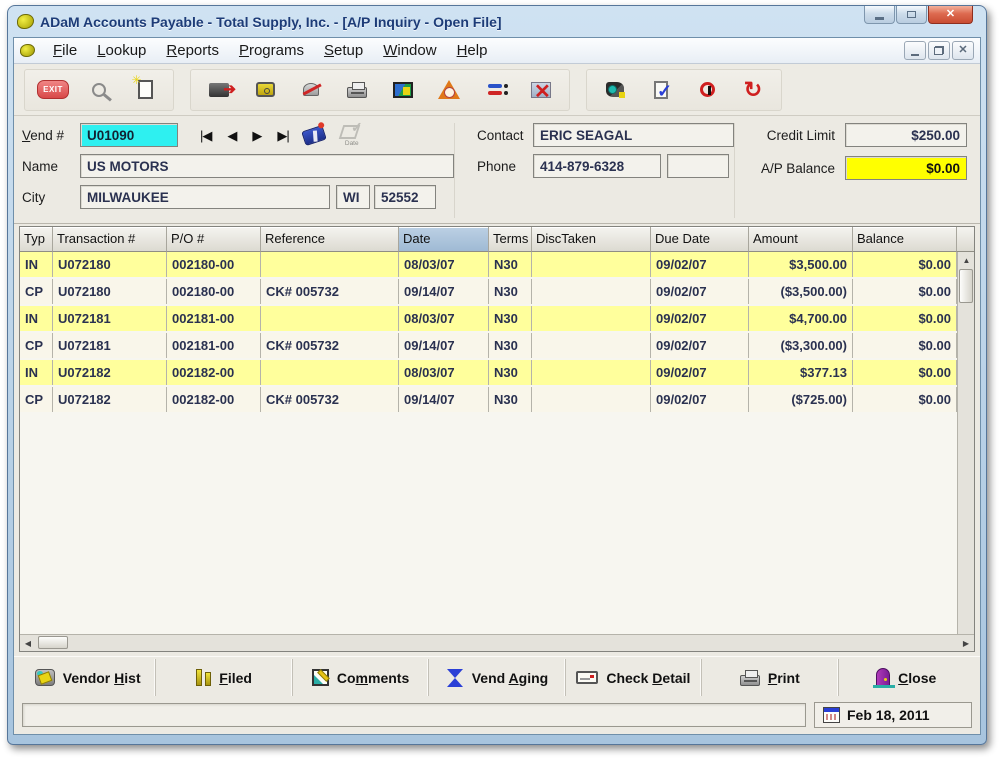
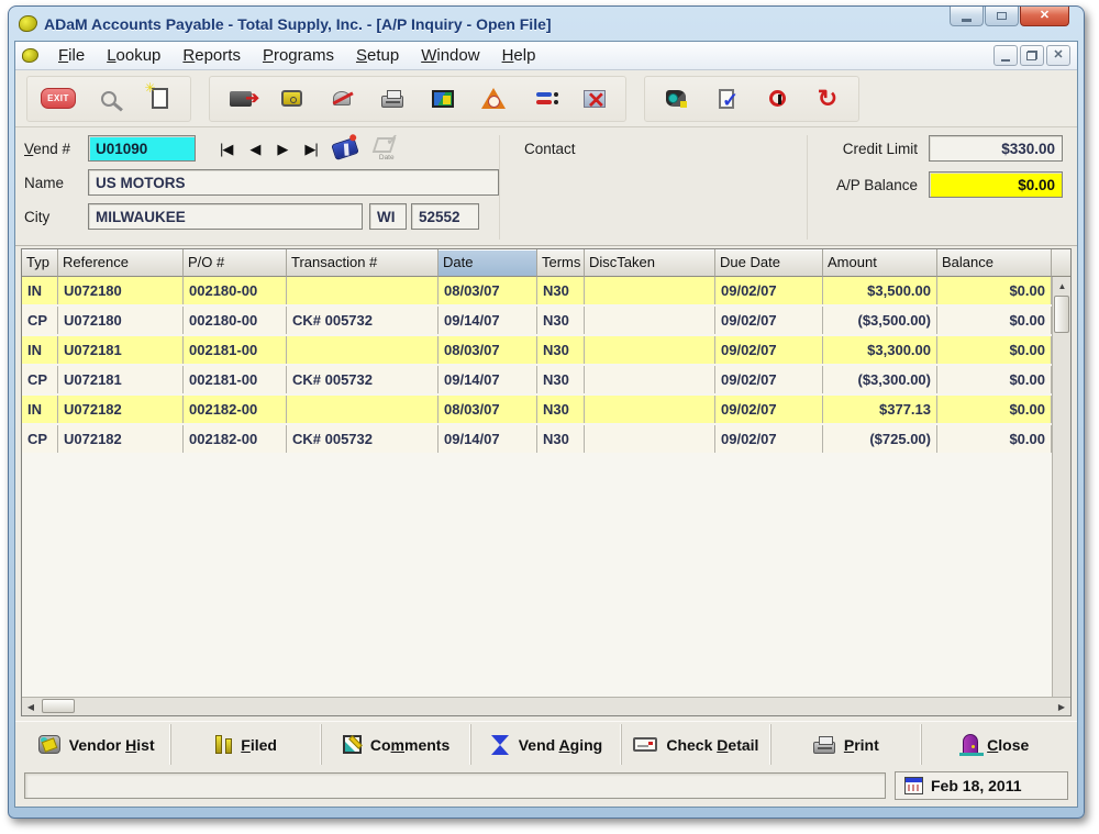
  ADaM Accounts Payable - Total Supply, Inc. - [A/P Inquiry - Open File]
  ✕
  File
  Lookup
  Reports
  Programs
  Setup
  Window
  Help
  ✕
  EXIT
  ↻
  Vend #
  U01090
  |◀
  ◀
  ▶
  ▶|
  Name
  US MOTORS
  City
  MILWAUKEE
  WI
  52552
  Contact
- ERIC SEAGAL
- Phone
- 414-879-6328
  Credit Limit
- $250.00
+ $330.00
  A/P Balance
  $0.00
  Typ
- Transaction #
+ Reference
  P/O #
- Reference
+ Transaction #
  Date
  Terms
  DiscTaken
  Due Date
  Amount
  Balance
  IN
  U072180
  002180-00
  08/03/07
  N30
  09/02/07
  $3,500.00
  $0.00
  CP
  U072180
  002180-00
  CK# 005732
  09/14/07
  N30
  09/02/07
  ($3,500.00)
  $0.00
  IN
  U072181
  002181-00
  08/03/07
  N30
  09/02/07
- $4,700.00
+ $3,300.00
  $0.00
  CP
  U072181
  002181-00
  CK# 005732
  09/14/07
  N30
  09/02/07
  ($3,300.00)
  $0.00
  IN
  U072182
  002182-00
  08/03/07
  N30
  09/02/07
  $377.13
  $0.00
  CP
  U072182
  002182-00
  CK# 005732
  09/14/07
  N30
  09/02/07
  ($725.00)
  $0.00
  ▲
  ◀
  ▶
  Vendor Hist
  Filed
  Comments
  Vend Aging
  Check Detail
  Print
  Close
  Feb 18, 2011
